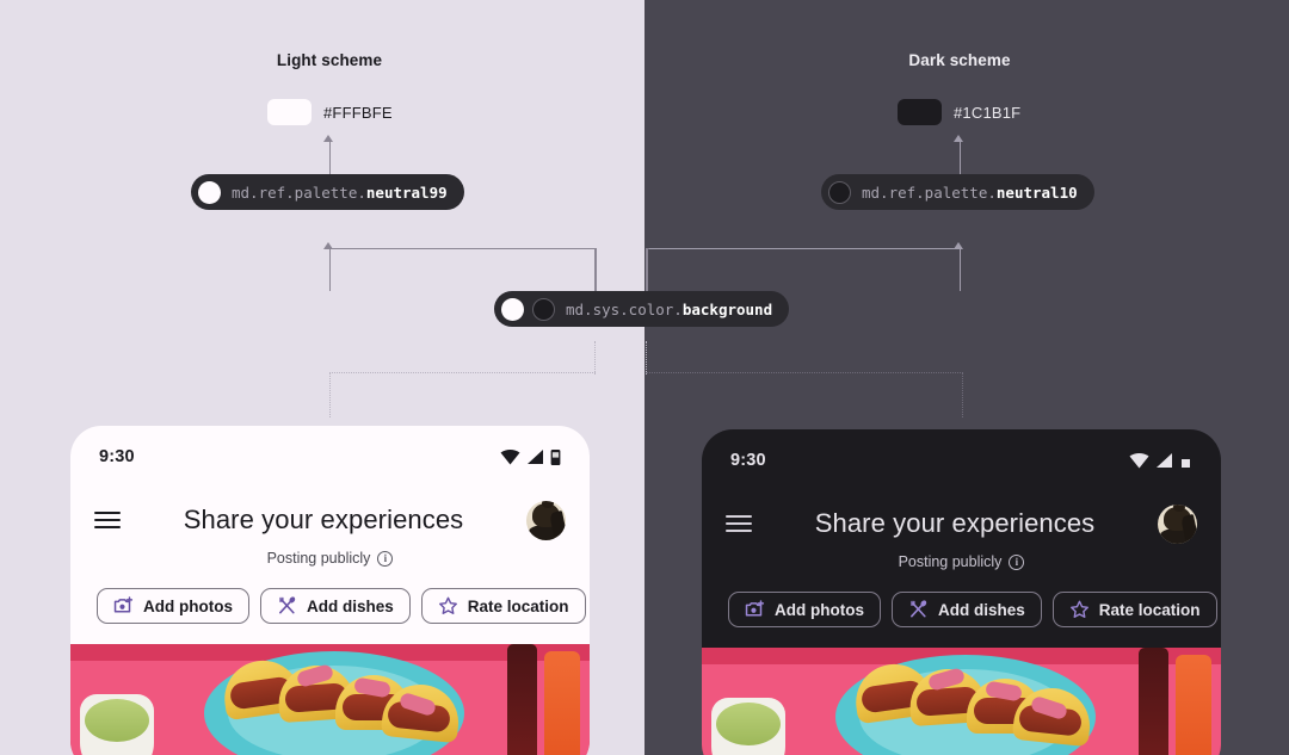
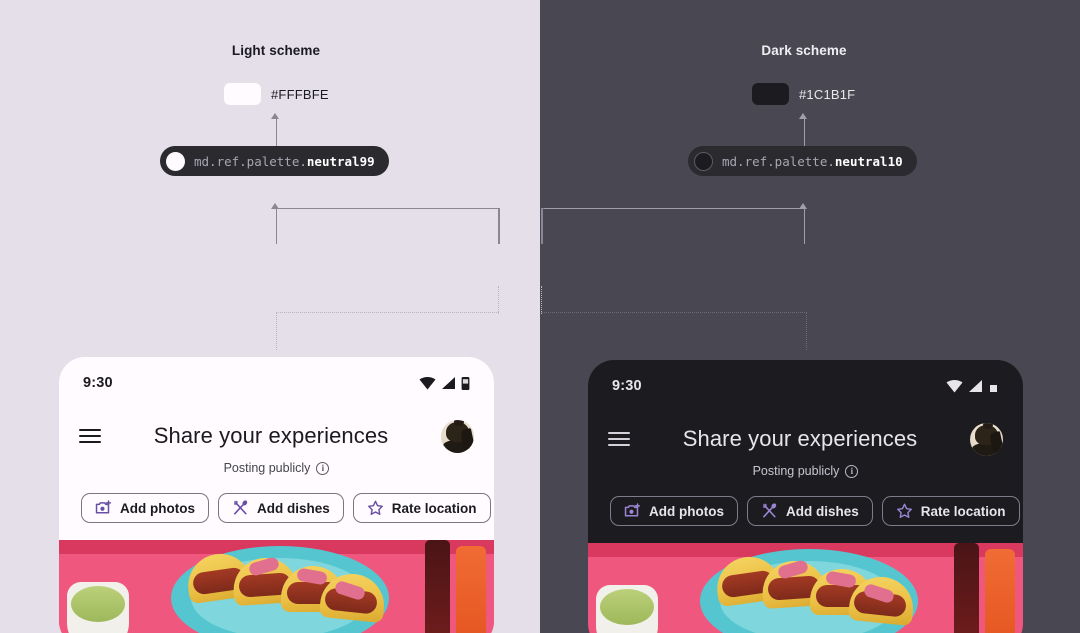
  Light scheme
  Dark scheme
  #FFFBFE
  #1C1B1F
  md.ref.palette.neutral99
  md.ref.palette.neutral10
- md.sys.color.background
  9:30
  Share your experiences
  Posting publicly
  i
  Add photos
  Add dishes
  Rate location
  9:30
  Share your experiences
  Posting publicly
  i
  Add photos
  Add dishes
  Rate location
